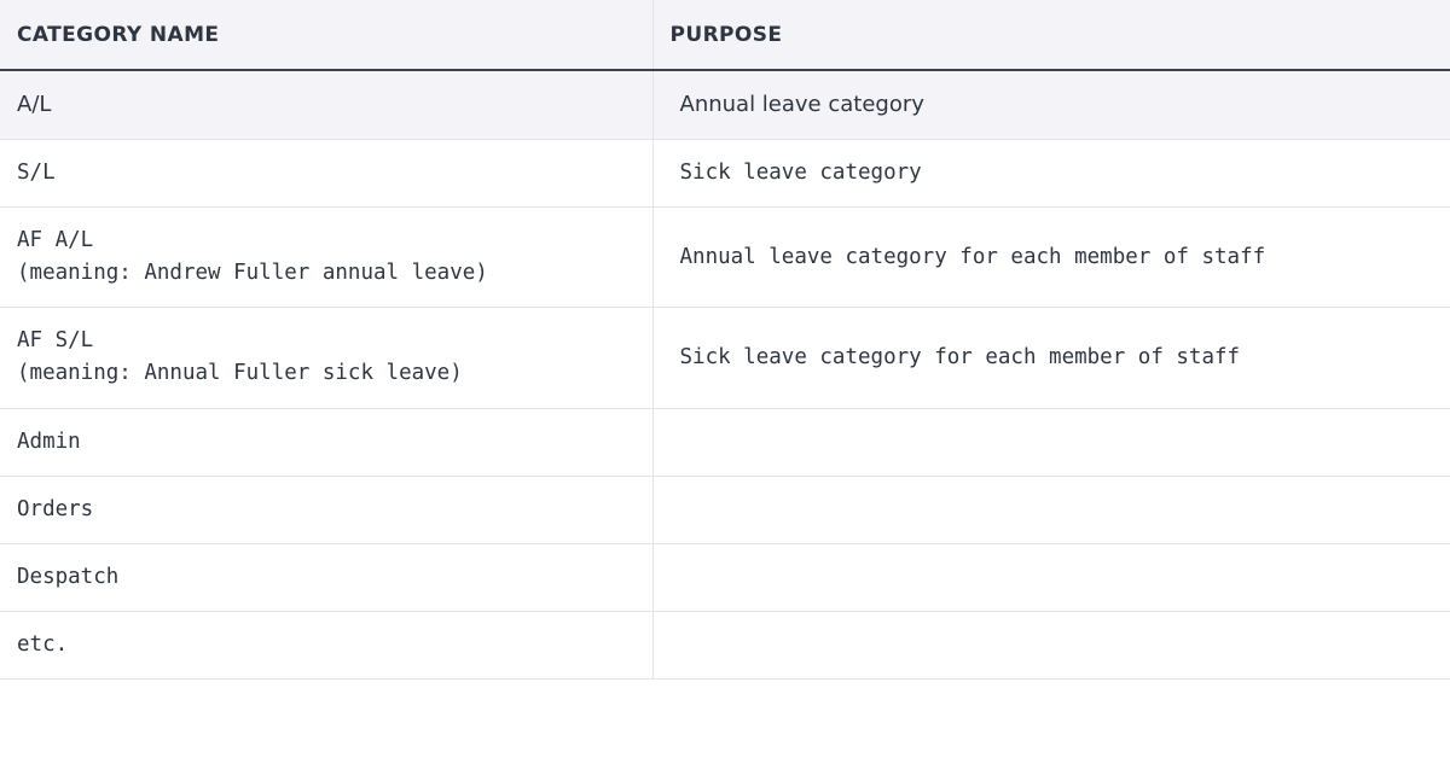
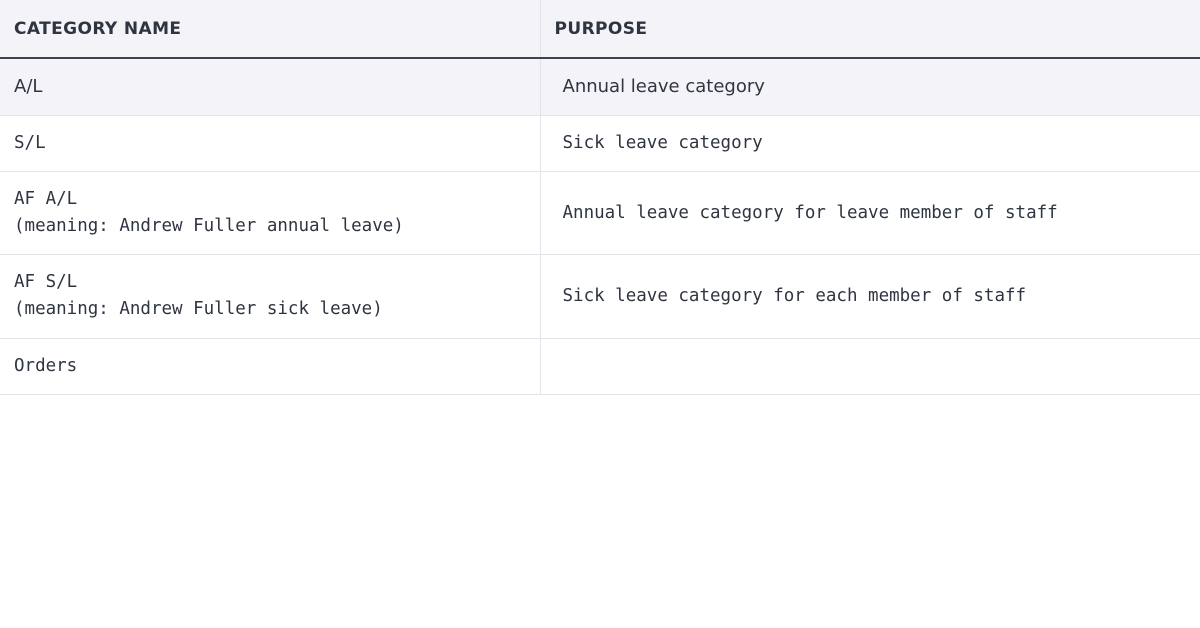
  CATEGORY NAME	PURPOSE
  A/L	Annual leave category
  S/L	Sick leave category
- AF A/L (meaning: Andrew Fuller annual leave)	Annual leave category for each member of staff
+ AF A/L (meaning: Andrew Fuller annual leave)	Annual leave category for leave member of staff
- AF S/L (meaning: Annual Fuller sick leave)	Sick leave category for each member of staff
+ AF S/L (meaning: Andrew Fuller sick leave)	Sick leave category for each member of staff
- Admin
  Orders
- Despatch
- etc.
